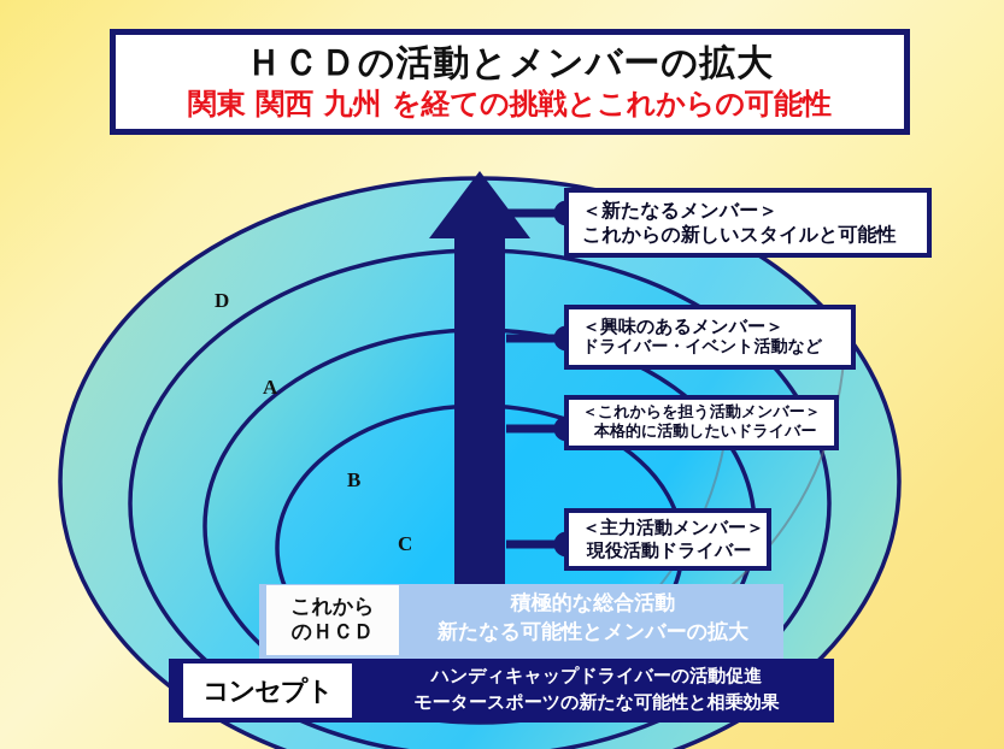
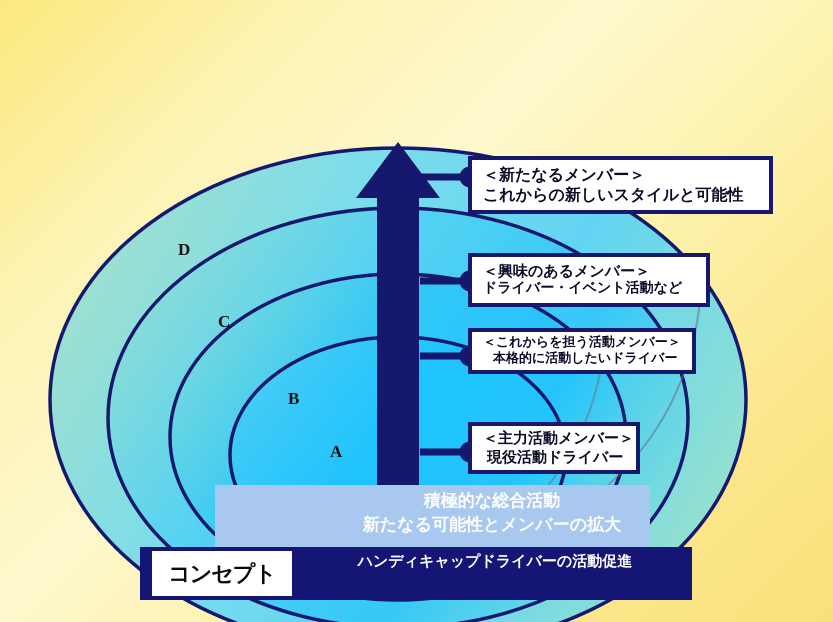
  D
- A
+ C
  B
- C
+ A
  ＜新たなるメンバー＞
  これからの新しいスタイルと可能性
  ＜興味のあるメンバー＞
  ドライバー・イベント活動など
  ＜これからを担う活動メンバー＞
  本格的に活動したいドライバー
  ＜主力活動メンバー＞
  現役活動ドライバー
  積極的な総合活動
  新たなる可能性とメンバーの拡大
- これから
- のＨＣＤ
  ハンディキャップドライバーの活動促進
- モータースポーツの新たな可能性と相乗効果
  コンセプト
- ＨＣＤの活動とメンバーの拡大
- 関東 関西 九州 を経ての挑戦とこれからの可能性
